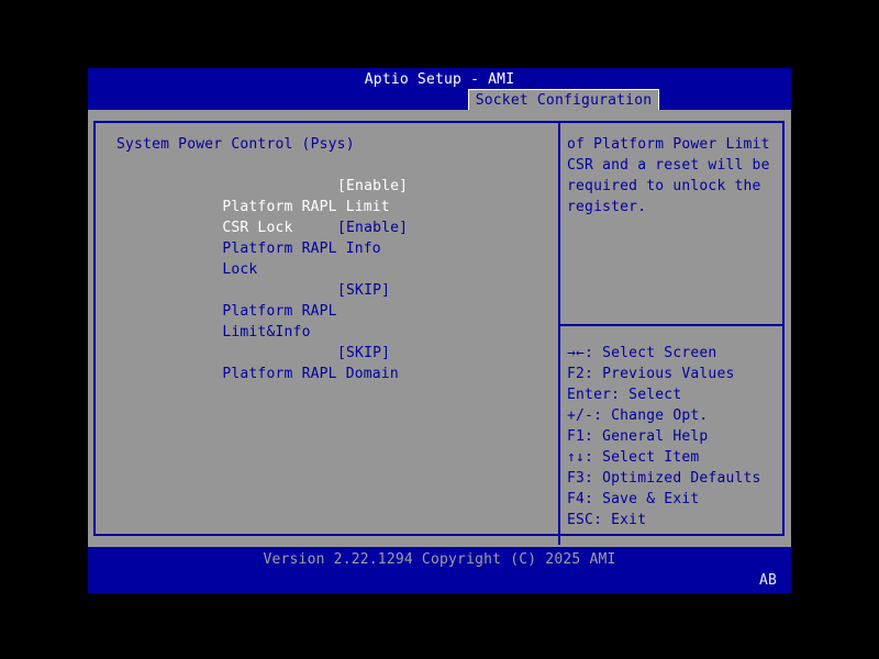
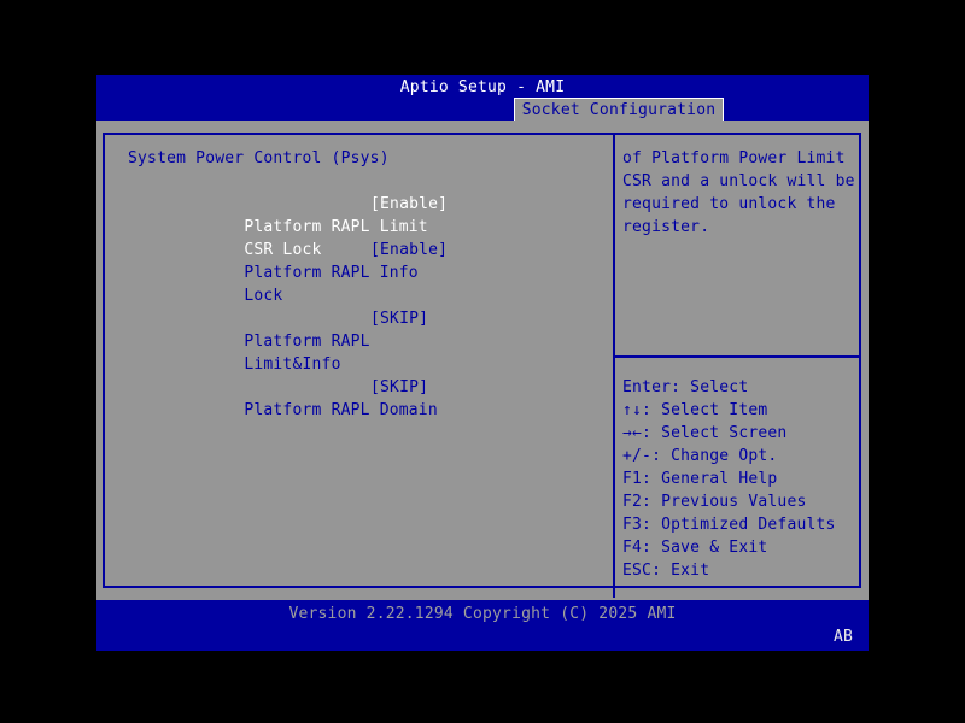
  Aptio Setup - AMI
  Socket Configuration
  System Power Control (Psys)
  Platform RAPL Limit
  [Enable]
  CSR Lock
  Platform RAPL Info
  [Enable]
  Lock
  Platform RAPL
  [SKIP]
  Limit&Info
  Platform RAPL Domain
  [SKIP]
  of Platform Power Limit
- CSR and a reset will be
+ CSR and a unlock will be
  required to unlock the
  register.
- →←: Select Screen
+ Enter: Select
- F2: Previous Values
+ ↑↓: Select Item
- Enter: Select
+ →←: Select Screen
  +/-: Change Opt.
  F1: General Help
- ↑↓: Select Item
+ F2: Previous Values
  F3: Optimized Defaults
  F4: Save & Exit
  ESC: Exit
  Version 2.22.1294 Copyright (C) 2025 AMI
  AB
